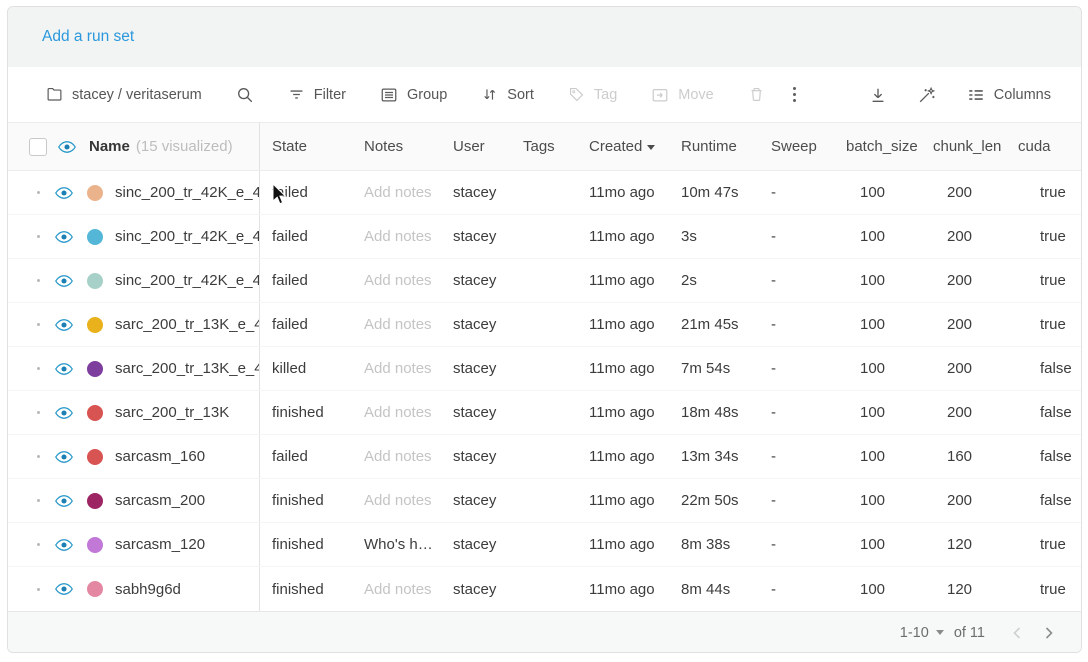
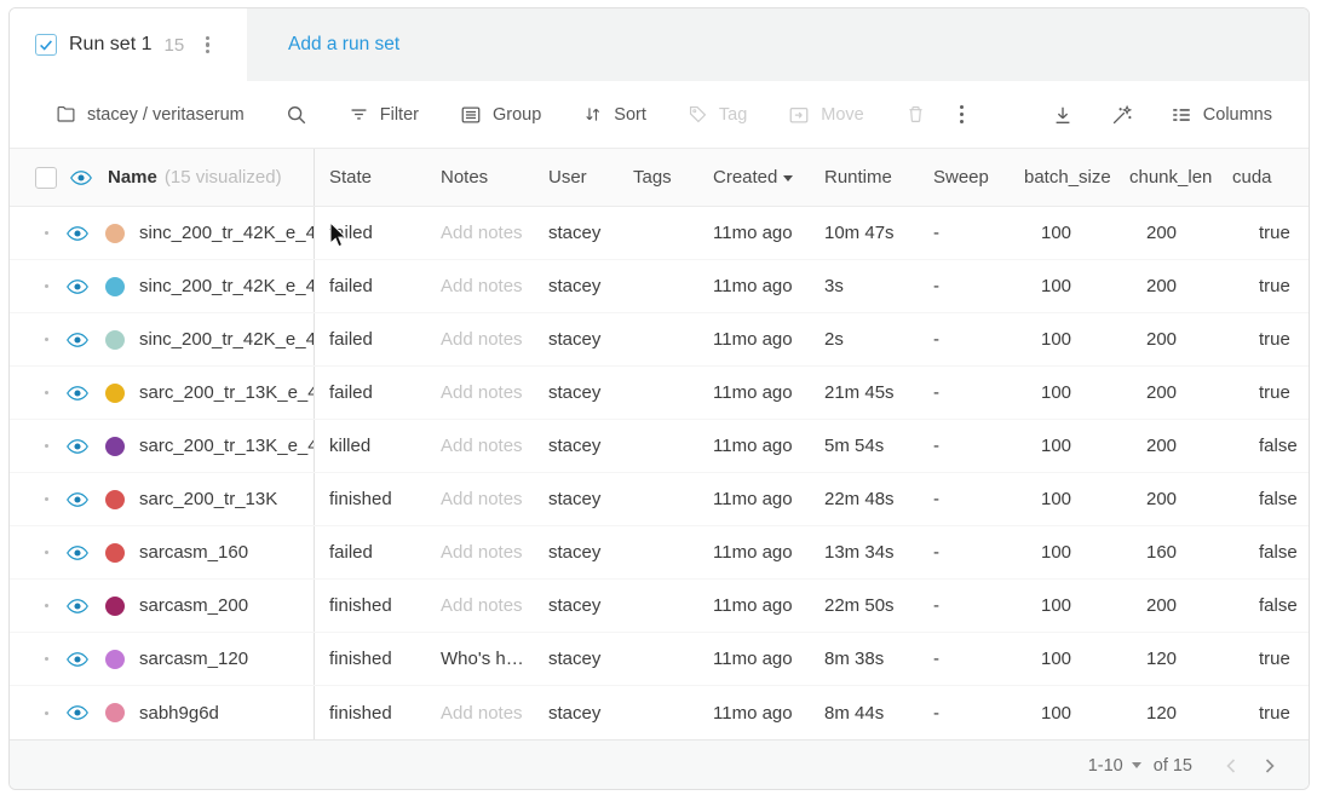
+ Run set 1
+ 15
  Add a run set
  stacey / veritaserum
  Filter
  Group
  Sort
  Tag
  Move
  Columns
  Name
  (15 visualized)
  State
  Notes
  User
  Tags
  Created
  Runtime
  Sweep
  batch_size
  chunk_len
  cuda
  sinc_200_tr_42K_e_4
  Add notes
  stacey
  11mo ago
  10m 47s
  -
  100
  200
  true
  sinc_200_tr_42K_e_4
  failed
  Add notes
  stacey
  11mo ago
  3s
  -
  100
  200
  true
  sinc_200_tr_42K_e_4
  failed
  Add notes
  stacey
  11mo ago
  2s
  -
  100
  200
  true
  sarc_200_tr_13K_e_4
  failed
  Add notes
  stacey
  11mo ago
  21m 45s
  -
  100
  200
  true
  sarc_200_tr_13K_e_4
  killed
  Add notes
  stacey
  11mo ago
- 7m 54s
+ 5m 54s
  -
  100
  200
  false
  sarc_200_tr_13K
  finished
  Add notes
  stacey
  11mo ago
- 18m 48s
+ 22m 48s
  -
  100
  200
  false
  sarcasm_160
  failed
  Add notes
  stacey
  11mo ago
  13m 34s
  -
  100
  160
  false
  sarcasm_200
  finished
  Add notes
  stacey
  11mo ago
  22m 50s
  -
  100
  200
  false
  sarcasm_120
  finished
  Who's h…
  stacey
  11mo ago
  8m 38s
  -
  100
  120
  true
  sabh9g6d
  finished
  Add notes
  stacey
  11mo ago
  8m 44s
  -
  100
  120
  true
  1-10
- of 11
+ of 15
